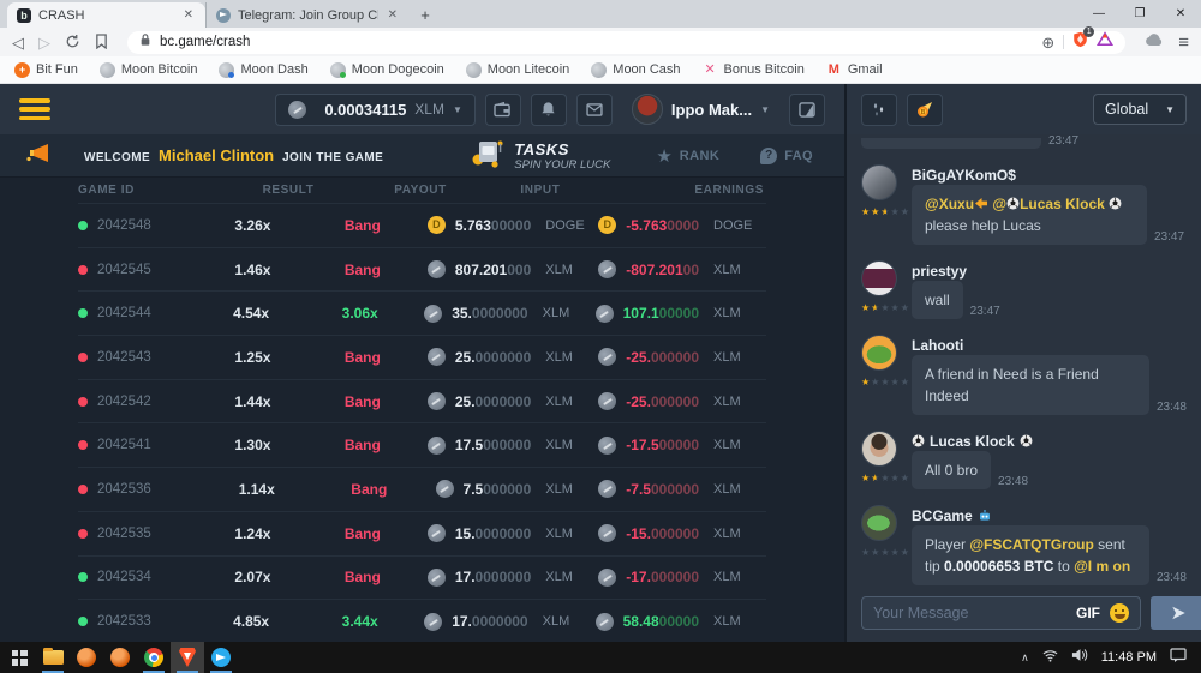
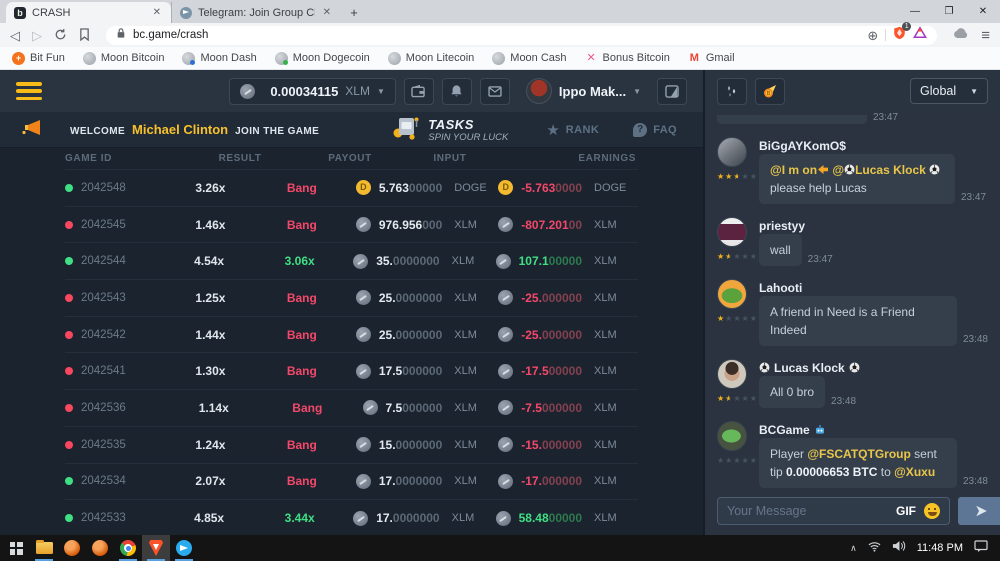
  b
  CRASH
  ✕
  Telegram: Join Group C
  ✕
  +
  —
  ❐
  ✕
  ◁
  ▷
  bc.game/crash
  ⊕
  ≡
  +
  Bit Fun
  Moon Bitcoin
  Moon Dash
  Moon Dogecoin
  Moon Litecoin
  Moon Cash
  ✕
  Bonus Bitcoin
  M
  Gmail
  0.00034115
  XLM
  ▼
  Ippo Mak...
  ▼
  WELCOME
  Michael Clinton
  JOIN THE GAME
  TASKS
  SPIN YOUR LUCK
  ★
  RANK
  ?
  FAQ
  GAME ID
  RESULT
  PAYOUT
  INPUT
  EARNINGS
  2042548
  3.26x
  Bang
  D
  5.76300000
  DOGE
  D
  -5.7630000
  DOGE
  2042545
  1.46x
  Bang
- 807.201000
+ 976.956000
  XLM
  -807.20100
  XLM
  2042544
  4.54x
  3.06x
  35.0000000
  XLM
  107.100000
  XLM
  2042543
  1.25x
  Bang
  25.0000000
  XLM
  -25.000000
  XLM
  2042542
  1.44x
  Bang
  25.0000000
  XLM
  -25.000000
  XLM
  2042541
  1.30x
  Bang
  17.5000000
  XLM
  -17.500000
  XLM
  2042536
  1.14x
  Bang
  7.5000000
  XLM
  -7.5000000
  XLM
  2042535
  1.24x
  Bang
  15.0000000
  XLM
  -15.000000
  XLM
  2042534
  2.07x
  Bang
  17.0000000
  XLM
  -17.000000
  XLM
  2042533
  4.85x
  3.44x
  17.0000000
  XLM
  58.4800000
  XLM
  Global
  ▼
  23:47
  ★★★★★
  BiGgAYKomO$
- @Xuxu @ Lucas Klock please help Lucas
+ @I m on @ Lucas Klock please help Lucas
  23:47
  ★★★★★
  priestyy
  wall
  23:47
  ★★★★★
  Lahooti
  A friend in Need is a Friend Indeed
  23:48
  ★★★★★
  Lucas Klock
  All 0 bro
  23:48
  ★★★★★
  BCGame
- Player @FSCATQTGroup sent tip 0.00006653 BTC to @I m on
+ Player @FSCATQTGroup sent tip 0.00006653 BTC to @Xuxu
  23:48
  Your Message
  GIF
  ∧
  11:48 PM
